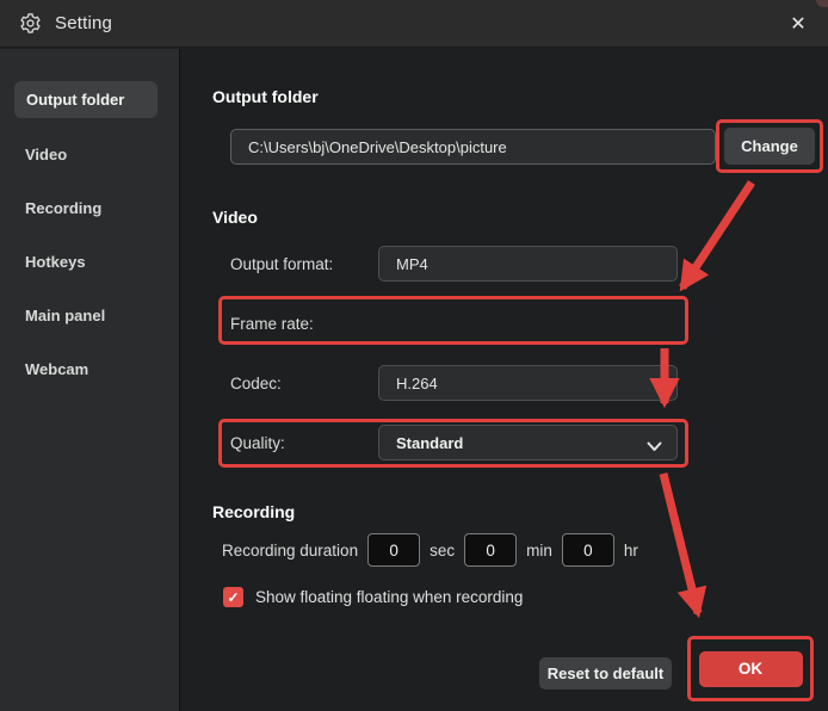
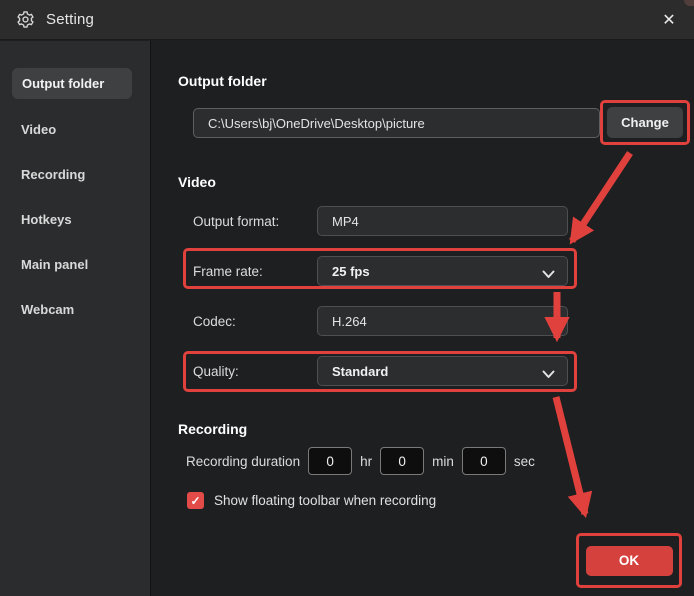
  Setting
  ✕
  Output folder
  Video
  Recording
  Hotkeys
  Main panel
  Webcam
  Output folder
  C:\Users\bj\OneDrive\Desktop\picture
  Change
  Video
  Output format:
  MP4
  Frame rate:
+ 25 fps
  Codec:
  H.264
  Quality:
  Standard
  Recording
  Recording duration
  0
- sec
+ hr
  0
  min
  0
- hr
+ sec
  ✓
- Show floating floating when recording
+ Show floating toolbar when recording
- Reset to default
  OK
